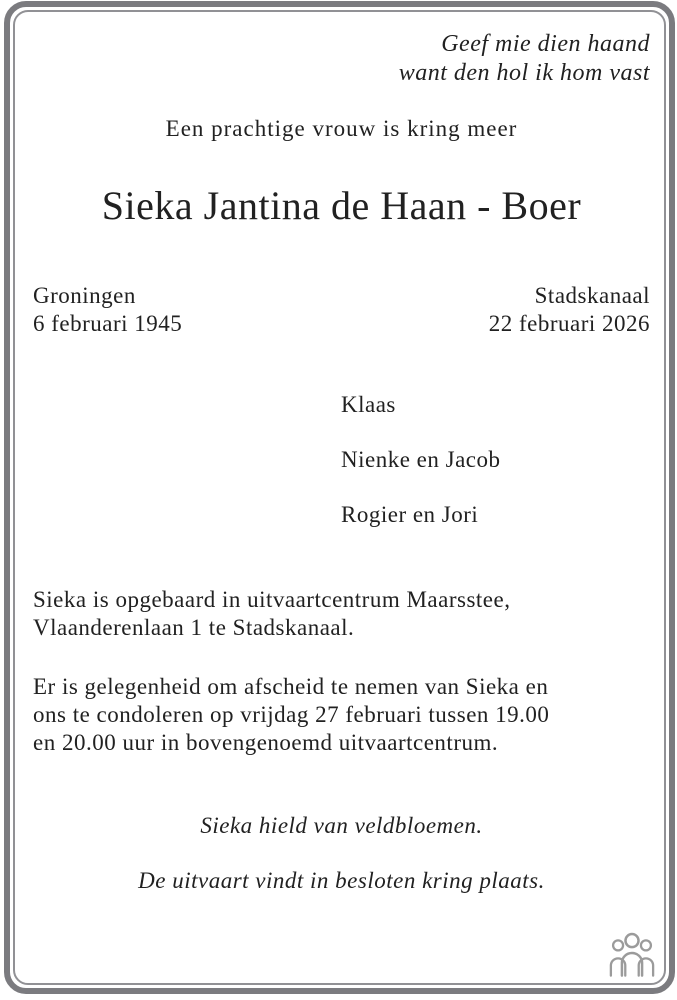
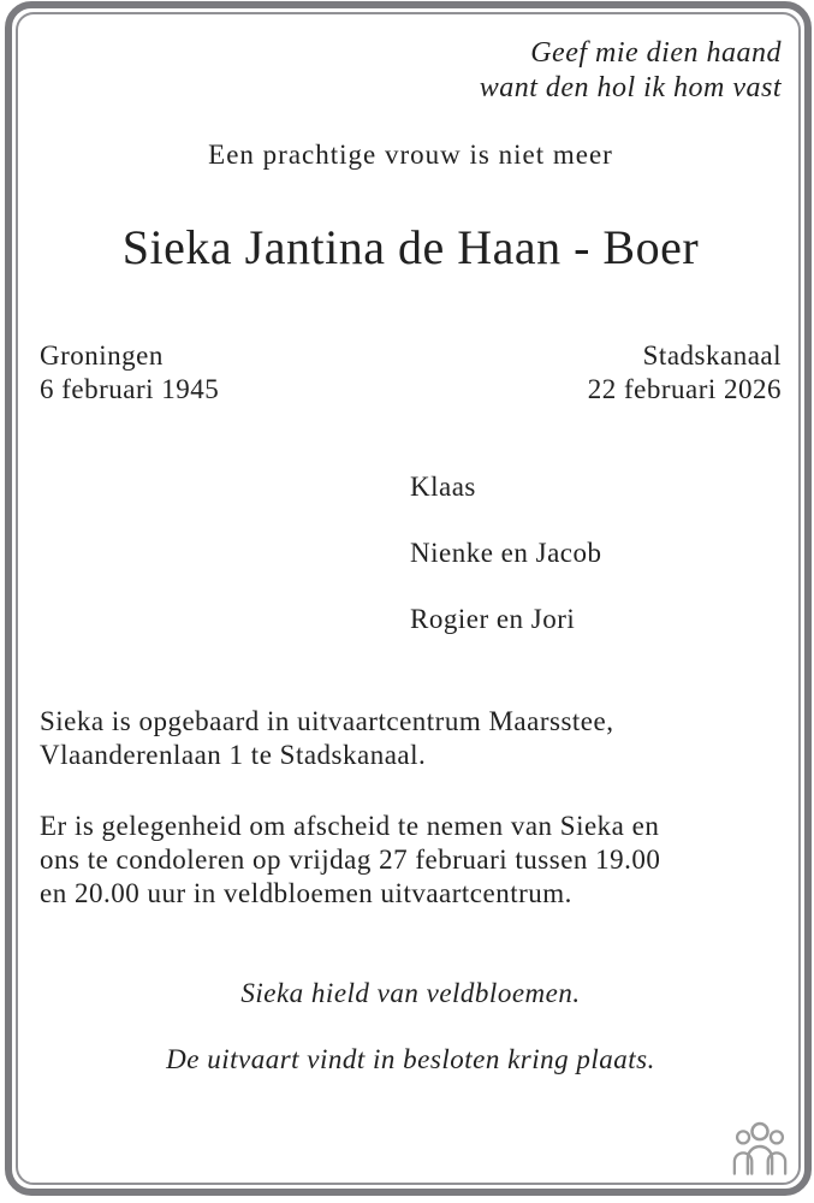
  Geef mie dien haand
  want den hol ik hom vast
- Een prachtige vrouw is kring meer
+ Een prachtige vrouw is niet meer
  Sieka Jantina de Haan - Boer
  Groningen
  6 februari 1945
  Stadskanaal
  22 februari 2026
  Klaas
  Nienke en Jacob
  Rogier en Jori
  Sieka is opgebaard in uitvaartcentrum Maarsstee,
  Vlaanderenlaan 1 te Stadskanaal.
  Er is gelegenheid om afscheid te nemen van Sieka en
  ons te condoleren op vrijdag 27 februari tussen 19.00
- en 20.00 uur in bovengenoemd uitvaartcentrum.
+ en 20.00 uur in veldbloemen uitvaartcentrum.
  Sieka hield van veldbloemen.
  De uitvaart vindt in besloten kring plaats.
